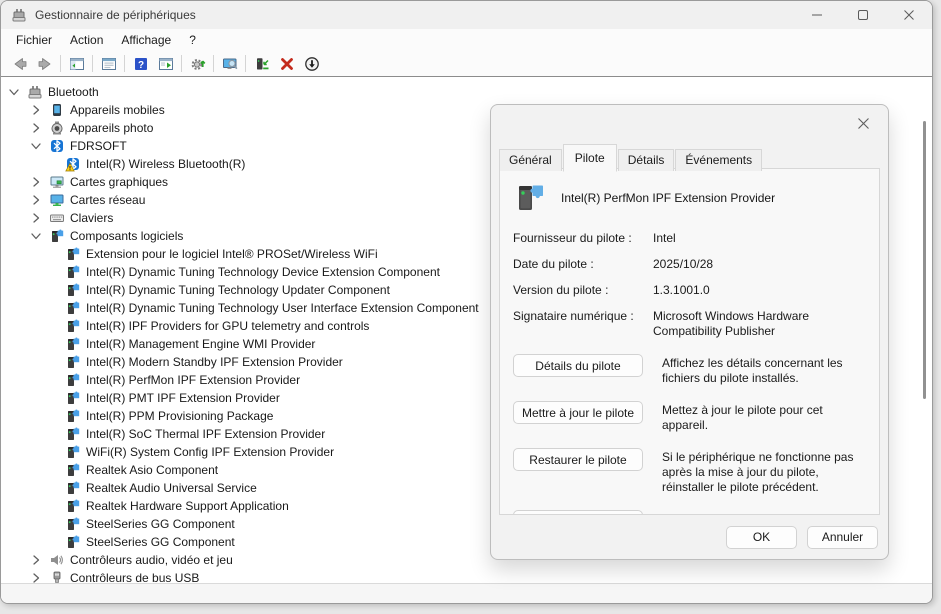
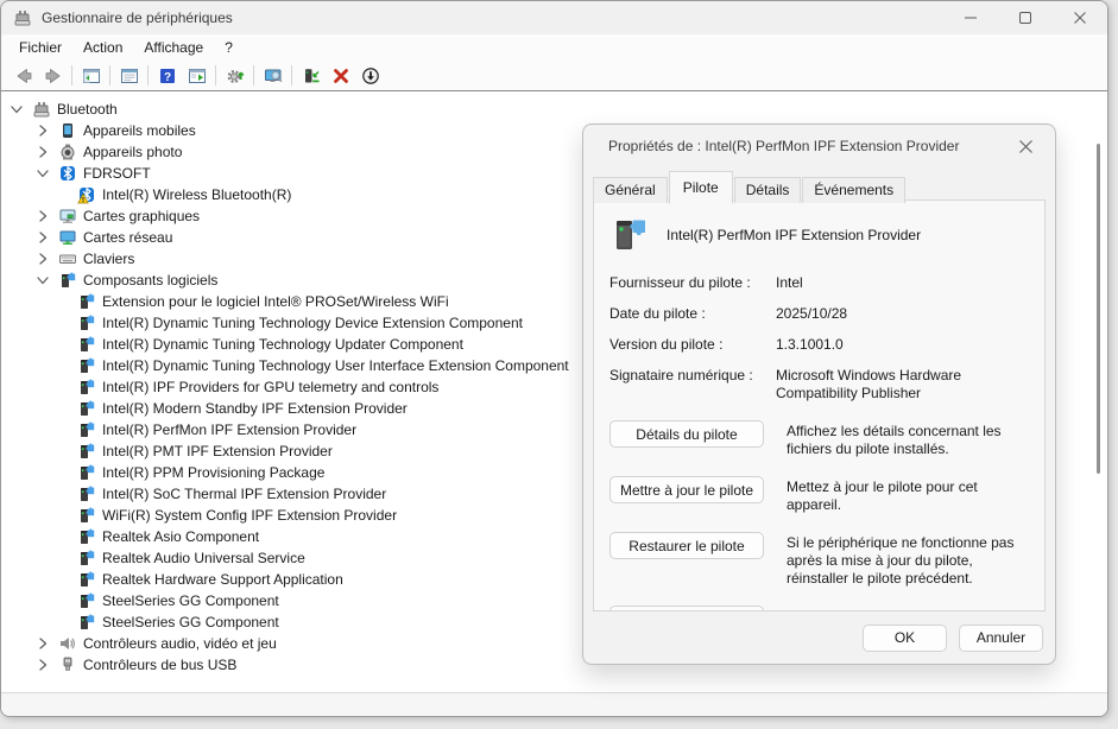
  Gestionnaire de périphériques
  Fichier
  Action
  Affichage
  ?
  Bluetooth
  Appareils mobiles
  Appareils photo
  FDRSOFT
  Intel(R) Wireless Bluetooth(R)
  Cartes graphiques
  Cartes réseau
  Claviers
  Composants logiciels
  Extension pour le logiciel Intel® PROSet/Wireless WiFi
  Intel(R) Dynamic Tuning Technology Device Extension Component
  Intel(R) Dynamic Tuning Technology Updater Component
  Intel(R) Dynamic Tuning Technology User Interface Extension Component
  Intel(R) IPF Providers for GPU telemetry and controls
- Intel(R) Management Engine WMI Provider
  Intel(R) Modern Standby IPF Extension Provider
  Intel(R) PerfMon IPF Extension Provider
  Intel(R) PMT IPF Extension Provider
  Intel(R) PPM Provisioning Package
  Intel(R) SoC Thermal IPF Extension Provider
  WiFi(R) System Config IPF Extension Provider
  Realtek Asio Component
  Realtek Audio Universal Service
  Realtek Hardware Support Application
  SteelSeries GG Component
  SteelSeries GG Component
  Contrôleurs audio, vidéo et jeu
  Contrôleurs de bus USB
+ Propriétés de : Intel(R) PerfMon IPF Extension Provider
  Général
  Pilote
  Détails
  Événements
  Intel(R) PerfMon IPF Extension Provider
  Fournisseur du pilote :
  Intel
  Date du pilote :
  2025/10/28
  Version du pilote :
  1.3.1001.0
  Signataire numérique :
  Microsoft Windows Hardware Compatibility Publisher
  Détails du pilote
  Affichez les détails concernant les fichiers du pilote installés.
  Mettre à jour le pilote
  Mettez à jour le pilote pour cet appareil.
  Restaurer le pilote
  Si le périphérique ne fonctionne pas après la mise à jour du pilote, réinstaller le pilote précédent.
  OK
  Annuler
